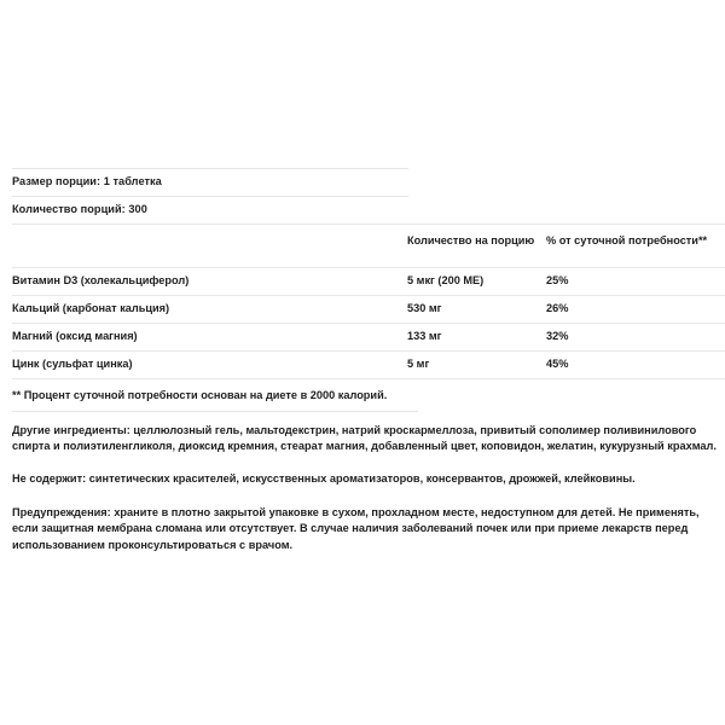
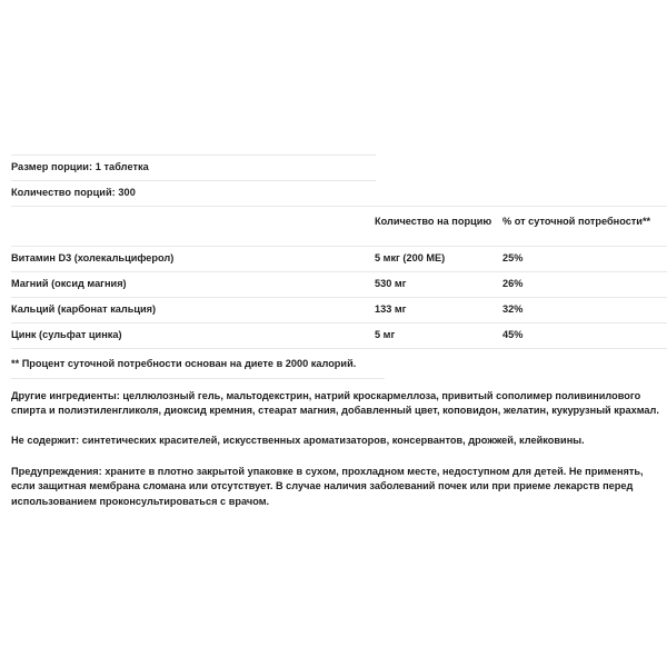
  Размер порции: 1 таблетка
  Количество порций: 300
  Количество на порцию
  % от суточной потребности**
  Витамин D3 (холекальциферол)
  5 мкг (200 МЕ)
  25%
- Кальций (карбонат кальция)
+ Магний (оксид магния)
  530 мг
  26%
- Магний (оксид магния)
+ Кальций (карбонат кальция)
  133 мг
  32%
  Цинк (сульфат цинка)
  5 мг
  45%
  ** Процент суточной потребности основан на диете в 2000 калорий.
  Другие ингредиенты: целлюлозный гель, мальтодекстрин, натрий кроскармеллоза, привитый сополимер поливинилового спирта и полиэтиленгликоля, диоксид кремния, стеарат магния, добавленный цвет, коповидон, желатин, кукурузный крахмал.
  Не содержит: синтетических красителей, искусственных ароматизаторов, консервантов, дрожжей, клейковины.
  Предупреждения: храните в плотно закрытой упаковке в сухом, прохладном месте, недоступном для детей. Не применять, если защитная мембрана сломана или отсутствует. В случае наличия заболеваний почек или при приеме лекарств перед использованием проконсультироваться с врачом.
